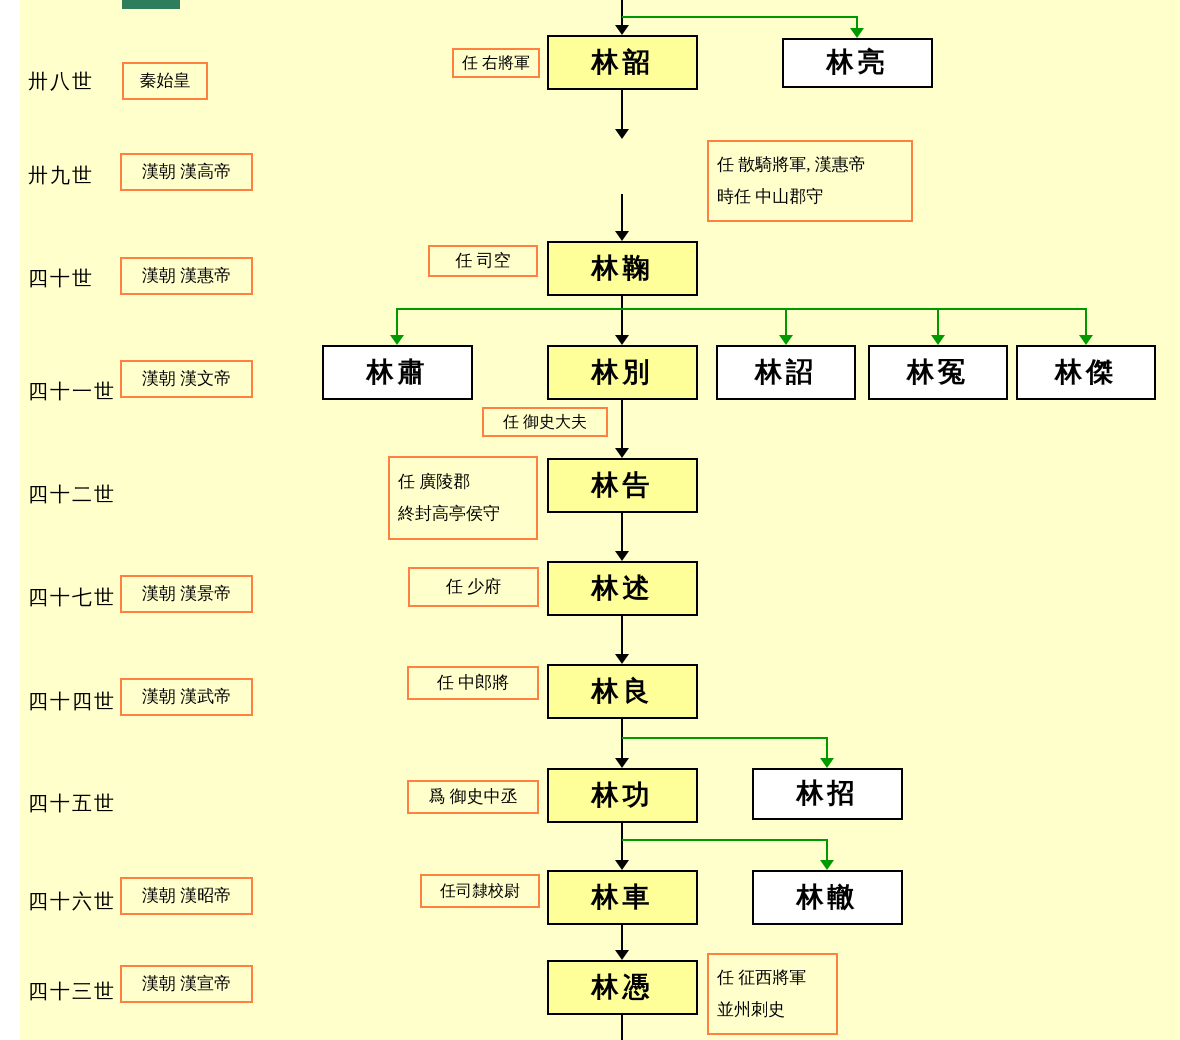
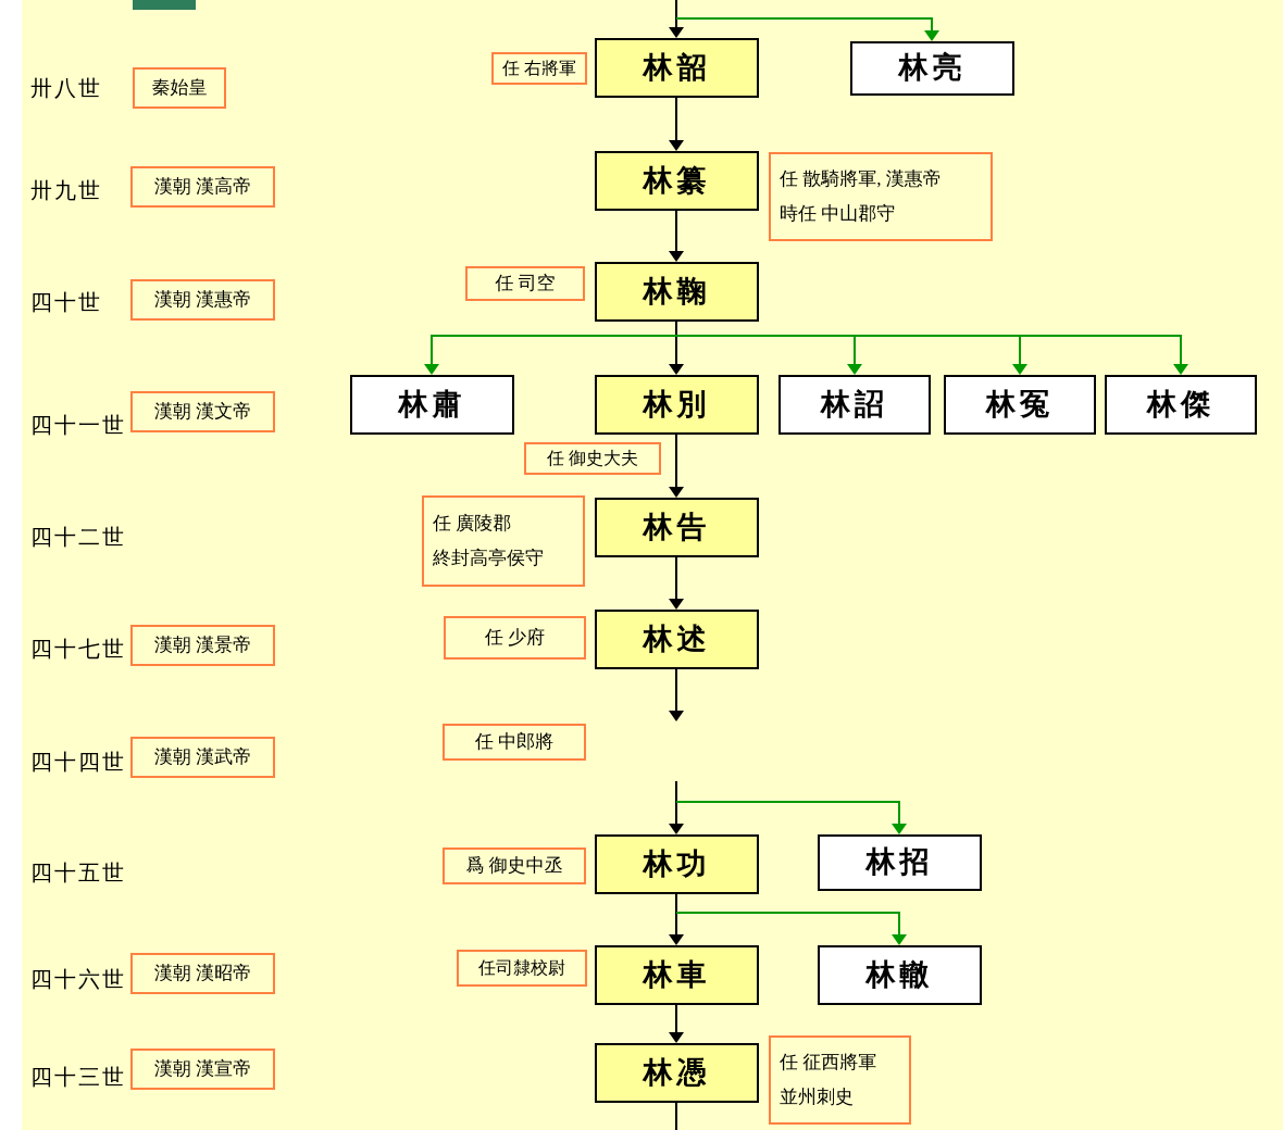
  卅八世
  卅九世
  四十世
  四十一世
  四十二世
  四十七世
  四十四世
  四十五世
  四十六世
  四十三世
  秦始皇
  漢朝 漢高帝
  漢朝 漢惠帝
  漢朝 漢文帝
  漢朝 漢景帝
  漢朝 漢武帝
  漢朝 漢昭帝
  漢朝 漢宣帝
  林韶
+ 林纂
  林鞠
  林別
  林告
  林述
- 林良
  林功
  林車
  林憑
  林亮
  林肅
  林詔
  林冤
  林傑
  林招
  林轍
  任 右將軍
  任 司空
  任 御史大夫
  任 少府
  任 中郎將
  爲 御史中丞
  任司隸校尉
  任 散騎將軍, 漢惠帝
  時任 中山郡守
  任 廣陵郡
  終封高亭侯守
  任 征西將軍
  並州刺史
